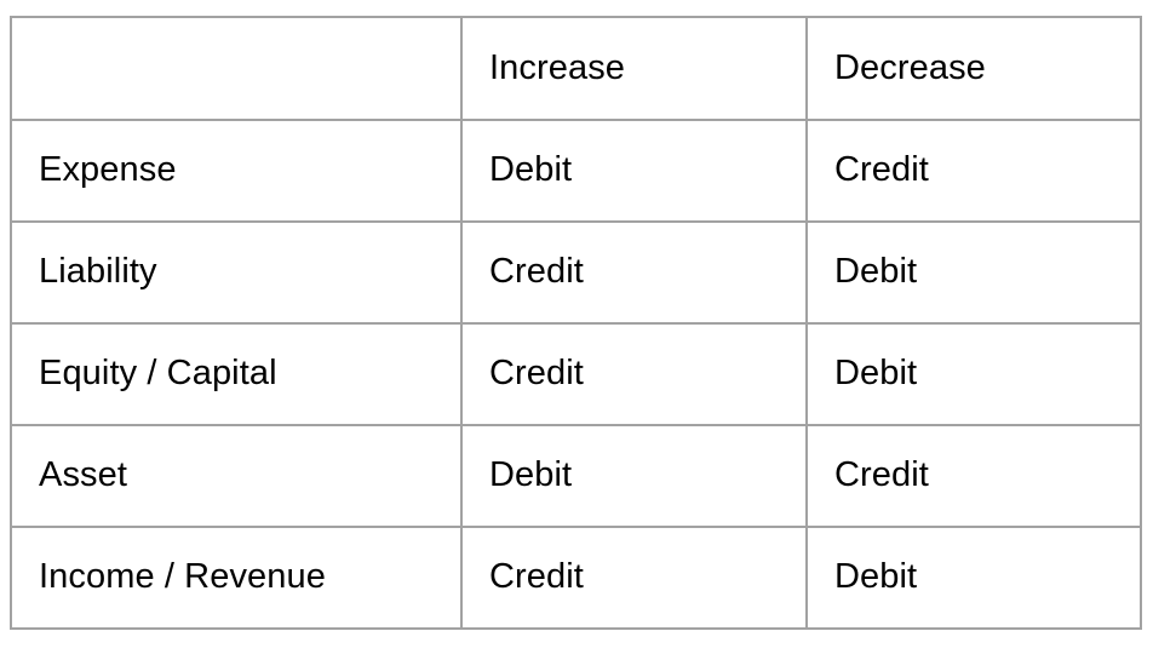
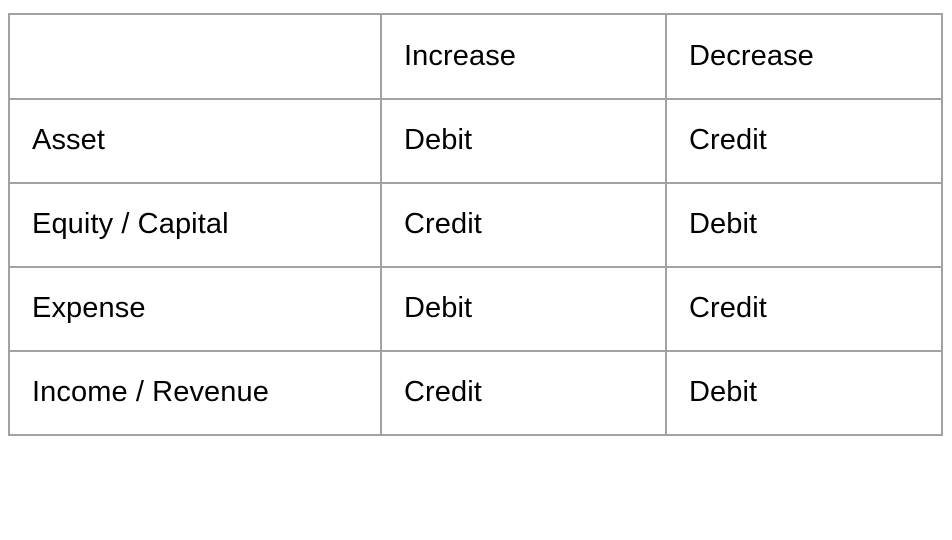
  	Increase	Decrease
- Expense	Debit	Credit
+ Asset	Debit	Credit
- Liability	Credit	Debit
  Equity / Capital	Credit	Debit
- Asset	Debit	Credit
+ Expense	Debit	Credit
  Income / Revenue	Credit	Debit
